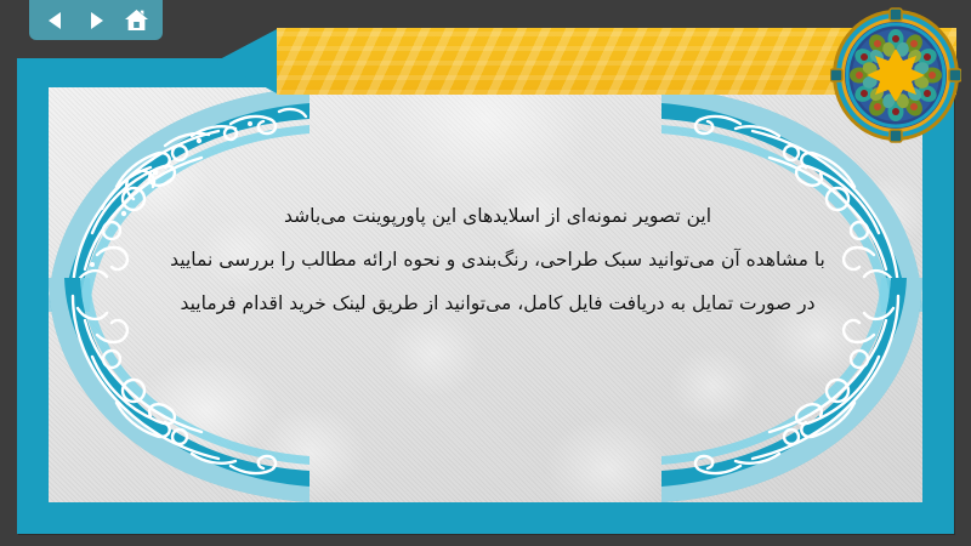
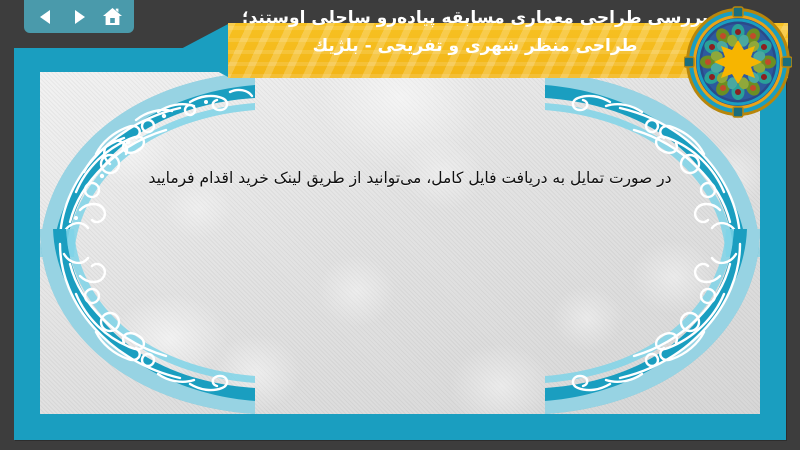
- این تصویر نمونه‌ای از اسلایدهای این پاورپوینت می‌باشد
- با مشاهده آن میتوانید سبک طراحی، رنگ‌بندی و نحوه ارائه مطالب را بررسی نمایید
  در صورت تمایل به دریافت فایل کامل، می‌توانید از طریق لینک خرید اقدام فرمایید
+ بررسی طراحی معماری مسابقه پیاده‌رو ساحلی اوستند؛ طراحی منظر شهری و تفریحی - بلژیك
